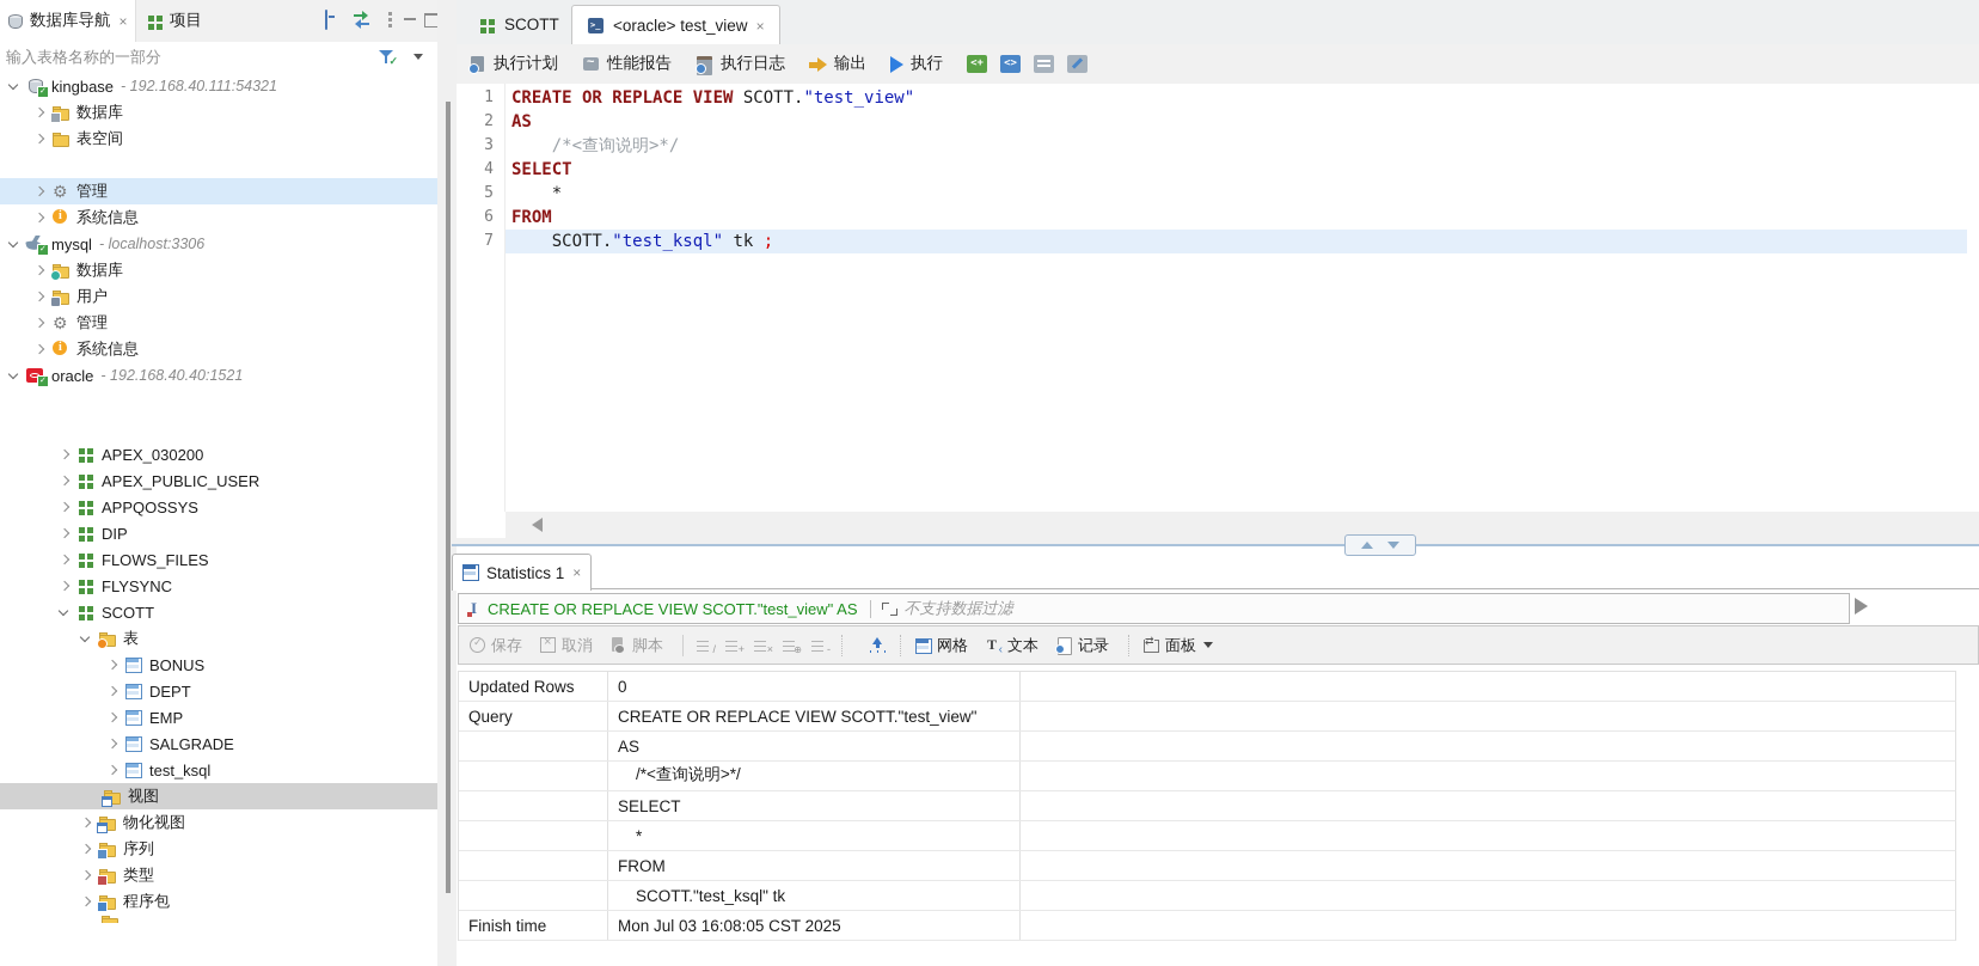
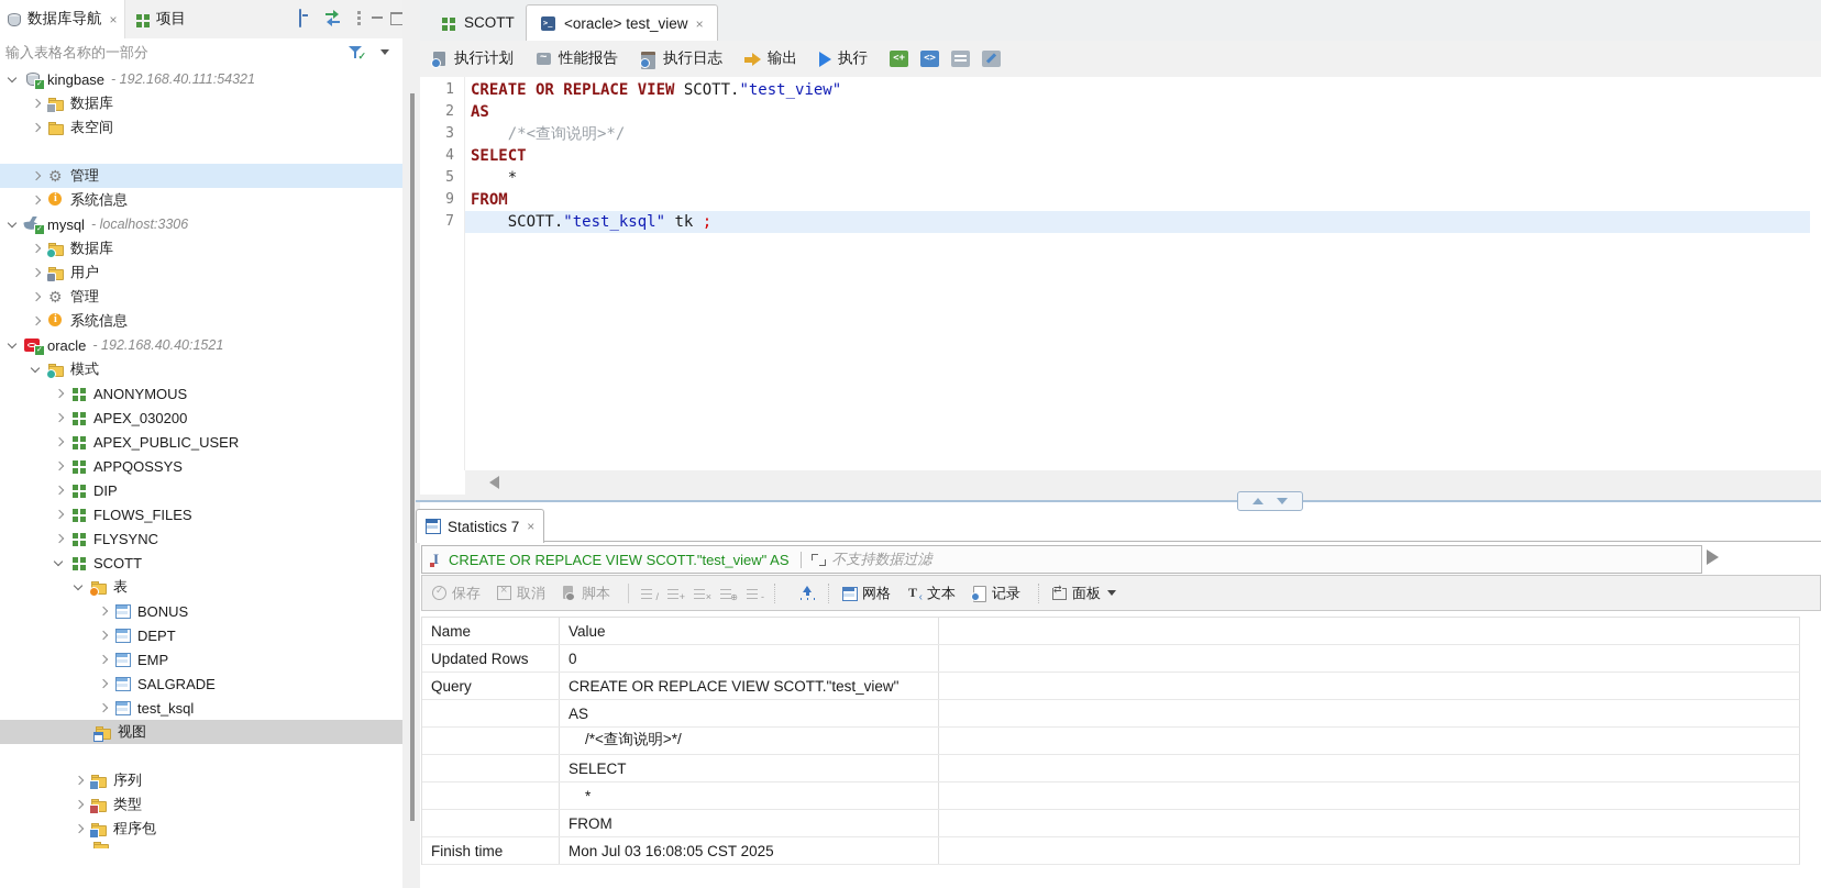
  数据库导航
  ×
  项目
  输入表格名称的一部分
  kingbase
  - 192.168.40.111:54321
  数据库
  表空间
  管理
  系统信息
  mysql
  - localhost:3306
  数据库
  用户
  管理
  系统信息
  oracle
  - 192.168.40.40:1521
+ 模式
+ ANONYMOUS
  APEX_030200
  APEX_PUBLIC_USER
  APPQOSSYS
  DIP
  FLOWS_FILES
  FLYSYNC
  SCOTT
  表
  BONUS
  DEPT
  EMP
  SALGRADE
  test_ksql
  视图
- 物化视图
  序列
  类型
  程序包
  SCOTT
  <oracle> test_view
  ×
  执行计划
  性能报告
  执行日志
  输出
  执行
  <+
  <>
  1
  2
  3
  4
  5
- 6
+ 9
  7
  CREATE OR REPLACE VIEW SCOTT."test_view"
  AS
  /*<查询说明>*/
  SELECT
  *
  FROM
  SCOTT."test_ksql" tk ;
- Statistics 1
+ Statistics 7
  ×
  CREATE OR REPLACE VIEW SCOTT."test_view" AS
  不支持数据过滤
  保存
  取消
  脚本
  网格
  文本
  记录
  面板
+ Name
+ Value
  Updated Rows
  0
  Query
  CREATE OR REPLACE VIEW SCOTT."test_view"
  AS
  /*<查询说明>*/
  SELECT
  *
  FROM
- SCOTT."test_ksql" tk
  Finish time
  Mon Jul 03 16:08:05 CST 2025
